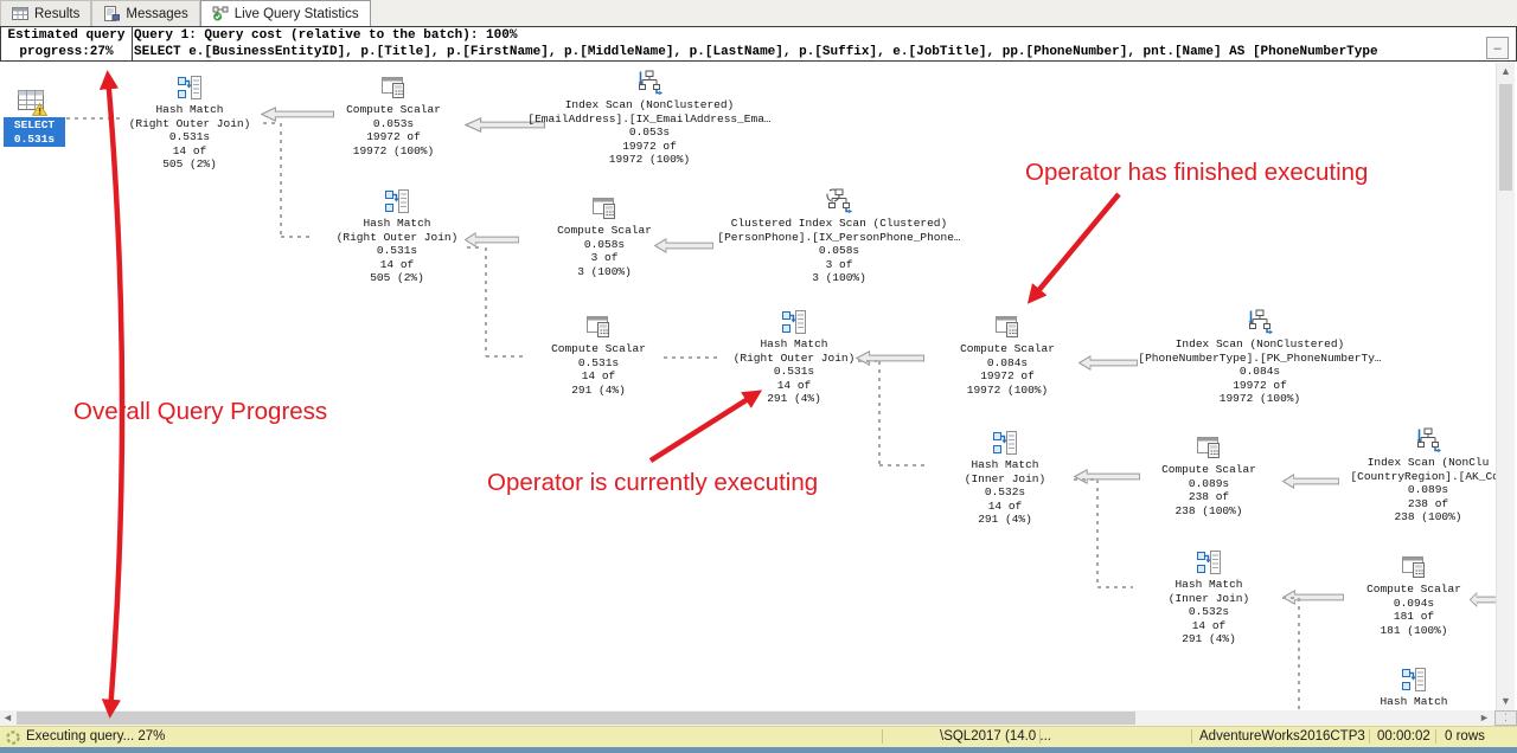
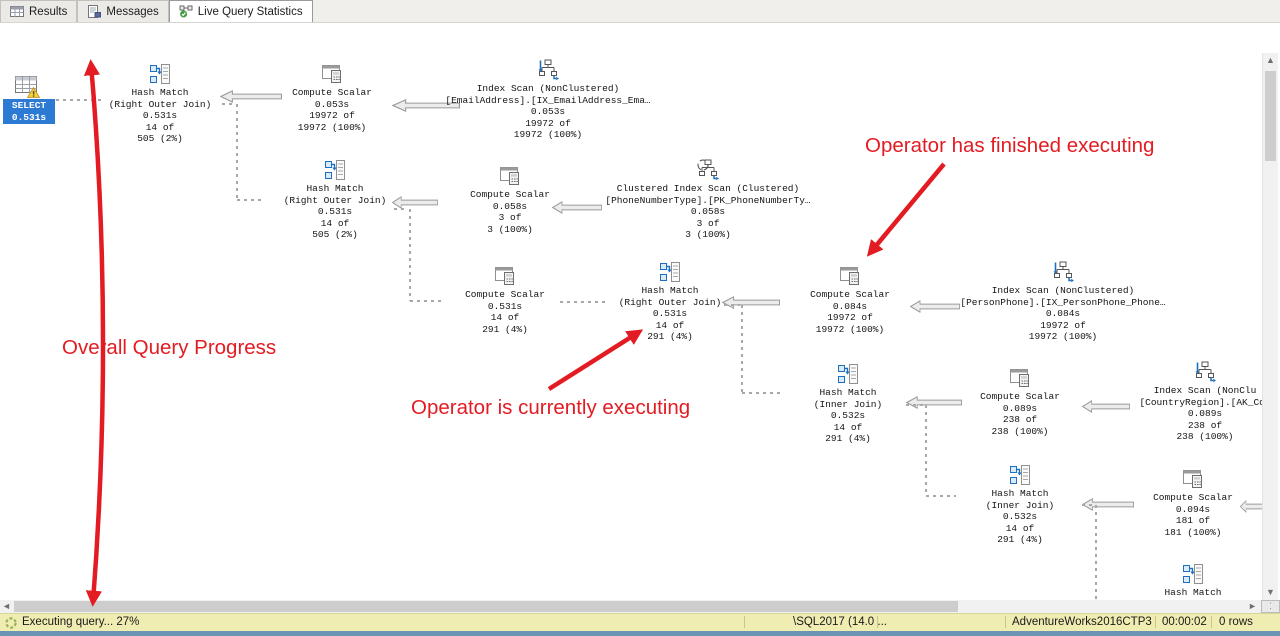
  Results
  Messages
  Live Query Statistics
- Estimated query
- progress:27%
- Query 1: Query cost (relative to the batch): 100%
- SELECT e.[BusinessEntityID], p.[Title], p.[FirstName], p.[MiddleName], p.[LastName], p.[Suffix], e.[JobTitle], pp.[PhoneNumber], pnt.[Name] AS [PhoneNumberType
- –
  SELECT
  0.531s
  Hash Match
  (Right Outer Join)
  0.531s
  14 of
  505 (2%)
  Compute Scalar
  0.053s
  19972 of
  19972 (100%)
  Index Scan (NonClustered)
  [EmailAddress].[IX_EmailAddress_Ema…
  0.053s
  19972 of
  19972 (100%)
  Hash Match
  (Right Outer Join)
  0.531s
  14 of
  505 (2%)
  Compute Scalar
  0.058s
  3 of
  3 (100%)
  Clustered Index Scan (Clustered)
- [PersonPhone].[IX_PersonPhone_Phone…
+ [PhoneNumberType].[PK_PhoneNumberTy…
  0.058s
  3 of
  3 (100%)
  Compute Scalar
  0.531s
  14 of
  291 (4%)
  Hash Match
  (Right Outer Join)
  0.531s
  14 of
  291 (4%)
  Compute Scalar
  0.084s
  19972 of
  19972 (100%)
  Index Scan (NonClustered)
- [PhoneNumberType].[PK_PhoneNumberTy…
+ [PersonPhone].[IX_PersonPhone_Phone…
  0.084s
  19972 of
  19972 (100%)
  Hash Match
  (Inner Join)
  0.532s
  14 of
  291 (4%)
  Compute Scalar
  0.089s
  238 of
  238 (100%)
  Index Scan (NonClu
  [CountryRegion].[AK_C
  0.089s
  238 of
  238 (100%)
  Hash Match
  (Inner Join)
  0.532s
  14 of
  291 (4%)
  Compute Scalar
  0.094s
  181 of
  181 (100%)
  Hash Match
  Operator has finished executing
  Oveall Query Progress
  Operator is currently executing
  ▲
  ▼
  ◄
  ►
  ⁚
  Executing query... 27%
  \SQL2017 (14.0 ...
  AdventureWorks2016CTP3
  00:00:02
  0 rows
